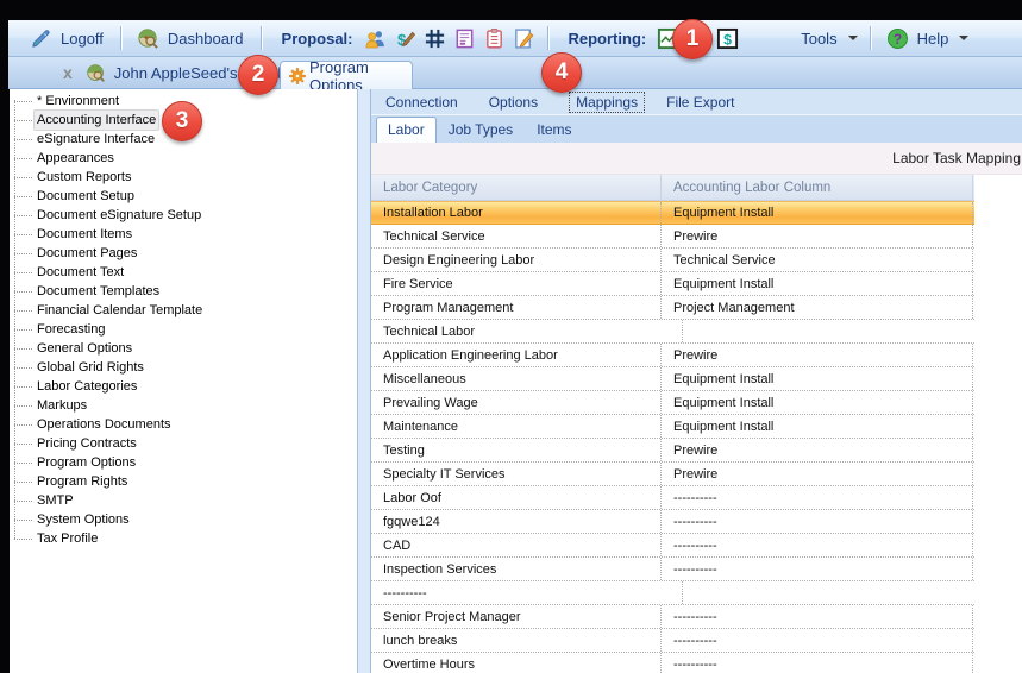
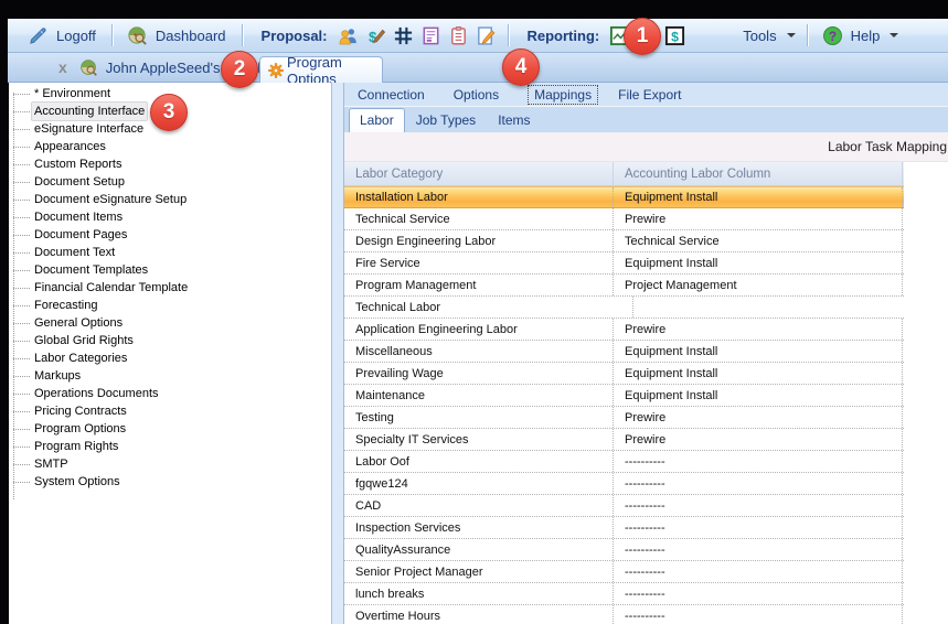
  Logoff
  Dashboard
  Proposal:
  $
  Reporting:
  $
  Tools
  ?
  Help
  x
  Program Options
  * Environment
  Accounting Interface
  eSignature Interface
  Appearances
  Custom Reports
  Document Setup
  Document eSignature Setup
  Document Items
  Document Pages
  Document Text
  Document Templates
  Financial Calendar Template
  Forecasting
  General Options
  Global Grid Rights
  Labor Categories
  Markups
  Operations Documents
  Pricing Contracts
  Program Options
  Program Rights
  SMTP
  System Options
- Tax Profile
  Connection
  Options
  Mappings
  File Export
  Labor
  Job Types
  Items
  Labor Task Mapping
  Labor Category
  Accounting Labor Column
  Installation Labor
  Equipment Install
  Technical Service
  Prewire
  Design Engineering Labor
  Technical Service
  Fire Service
  Equipment Install
  Program Management
  Project Management
  Technical Labor
  Application Engineering Labor
  Prewire
  Miscellaneous
  Equipment Install
  Prevailing Wage
  Equipment Install
  Maintenance
  Equipment Install
  Testing
  Prewire
  Specialty IT Services
  Prewire
  Labor Oof
  ----------
  fgqwe124
  ----------
  CAD
  ----------
  Inspection Services
  ----------
+ QualityAssurance
  ----------
  Senior Project Manager
  ----------
  lunch breaks
  ----------
  Overtime Hours
  ----------
  1
  2
  3
  4
